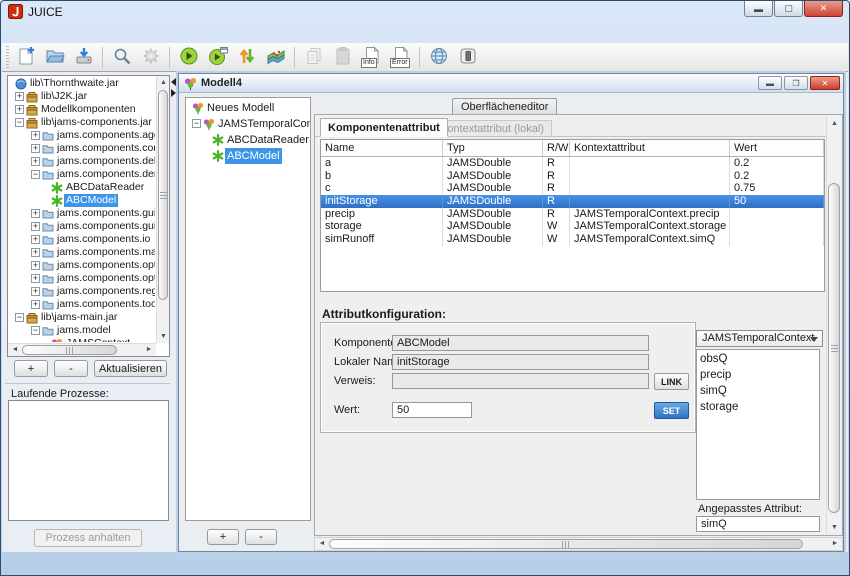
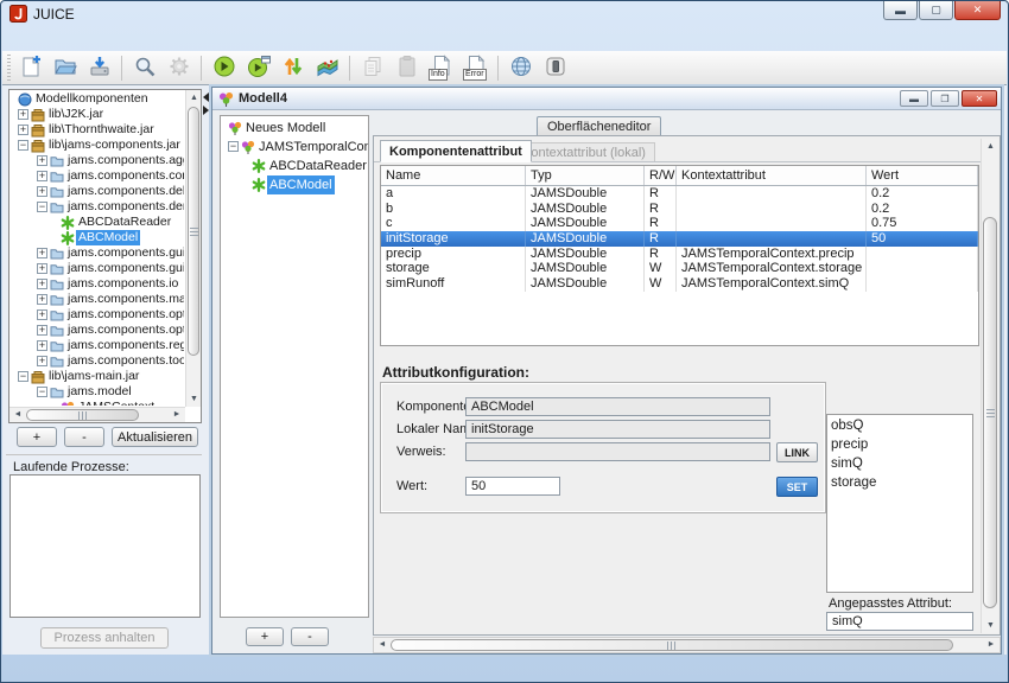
  JUICE
  ▬
  ▢
  ✕
- lib\Thornthwaite.jar
+ Modellkomponenten
  +
  lib\J2K.jar
  +
- Modellkomponenten
+ lib\Thornthwaite.jar
  −
  lib\jams-components.jar
  +
  jams.components.ag
  +
  jams.components.co
  +
  jams.components.de
  −
  jams.components.de
  ABCDataReader
  ABCModel
  +
  jams.components.gu
  +
  jams.components.gu
  +
  jams.components.io
  +
  jams.components.ma
  +
  jams.components.op
  +
  jams.components.op
  +
  jams.components.reg
  +
  jams.components.too
  −
  lib\jams-main.jar
  −
  jams.model
  +
  -
  Aktualisieren
  Laufende Prozesse:
  Prozess anhalten
  Modell4
  ▬
  ❐
  ✕
  Neues Modell
  −
  JAMSTemporalCon
  ABCDataReader
  ABCModel
  +
  -
  Oberflächeneditor
  Komponentenattribut
  ontextattribut (lokal)
  Name
  Typ
  R/W
  Kontextattribut
  Wert
  a
  JAMSDouble
  R
  0.2
  b
  JAMSDouble
  R
  0.2
  c
  JAMSDouble
  R
  0.75
  initStorage
  JAMSDouble
  R
  50
  precip
  JAMSDouble
  R
  JAMSTemporalContext.precip
  storage
  JAMSDouble
  W
  JAMSTemporalContext.storage
  simRunoff
  JAMSDouble
  W
  JAMSTemporalContext.simQ
  Attributkonfiguration:
  Komponent
  ABCModel
  Lokaler Na
  initStorage
  Verweis:
  LINK
  Wert:
  50
  SET
- JAMSTemporalContext
  obsQ
  precip
  simQ
  storage
  Angepasstes Attribut:
  simQ
